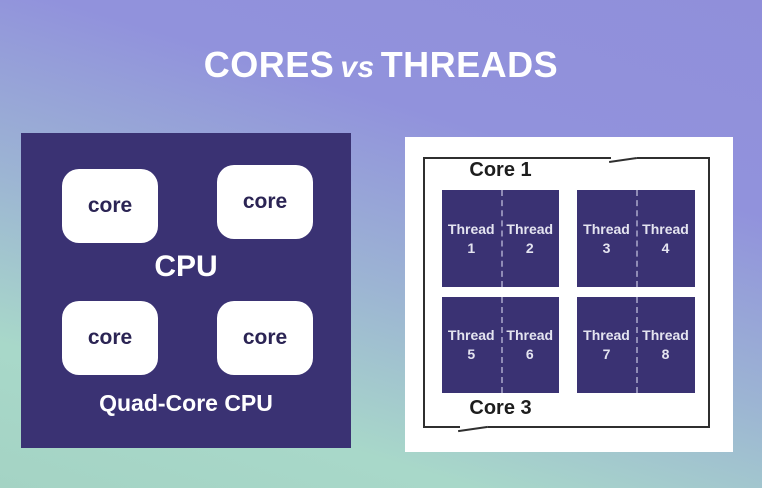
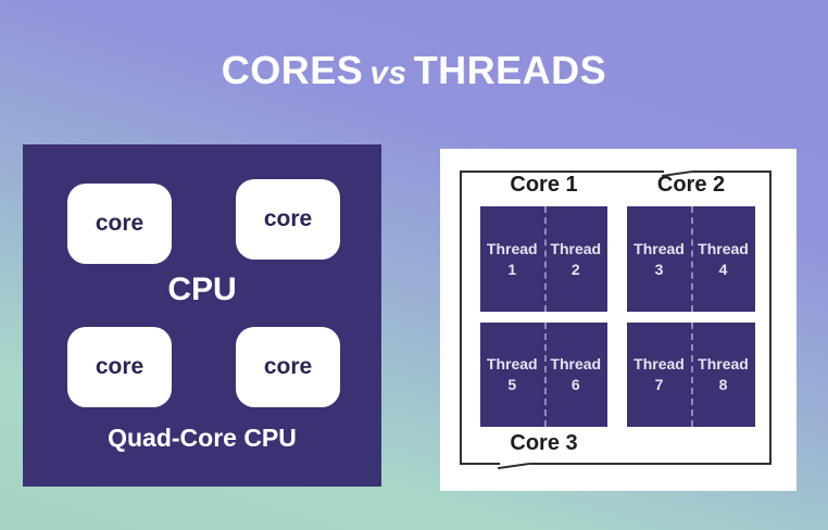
  CORES vs THREADS
  core
  core
  CPU
  core
  core
  Quad-Core CPU
  Core 1
+ Core 2
  Thread
  1
  Thread
  2
  Thread
  3
  Thread
  4
  Thread
  5
  Thread
  6
  Thread
  7
  Thread
  8
  Core 3
